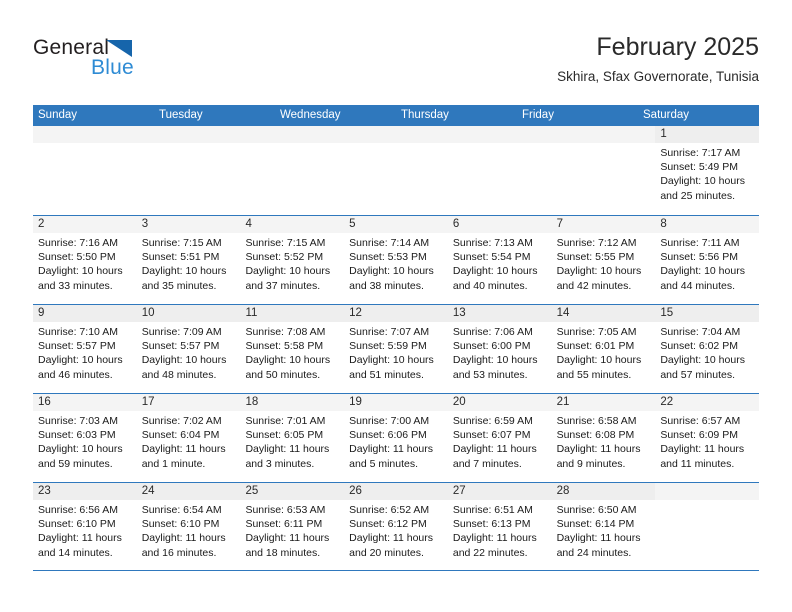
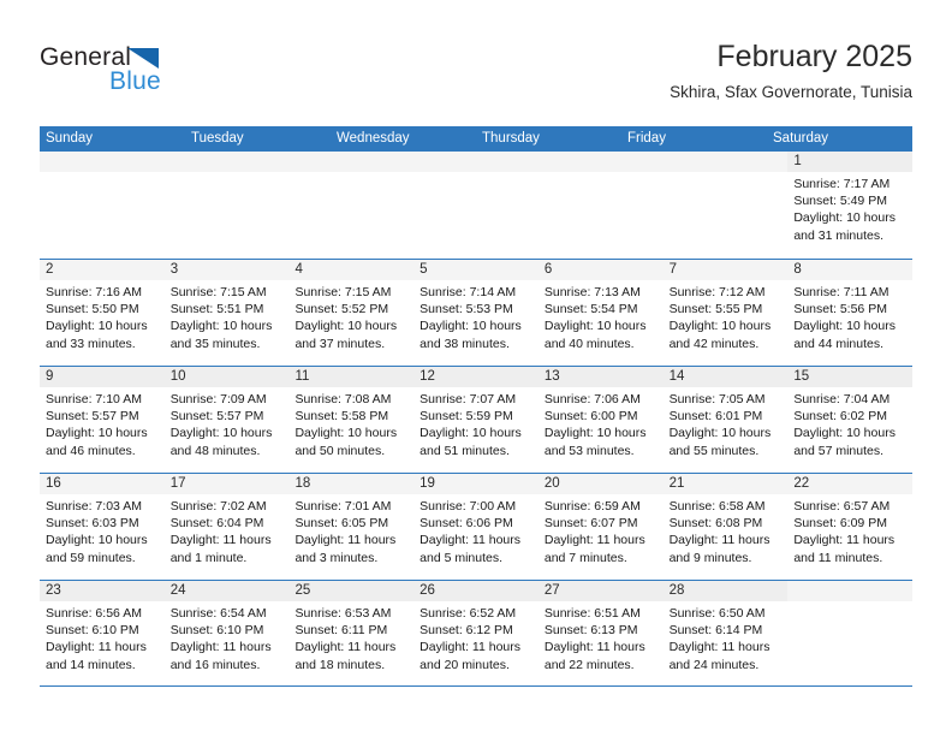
  General
  Blue
  February 2025
  Skhira, Sfax Governorate, Tunisia
  Sunday
  Tuesday
  Wednesday
  Thursday
  Friday
  Saturday
  1
  Sunrise: 7:17 AM
  Sunset: 5:49 PM
  Daylight: 10 hours
- and 25 minutes.
+ and 31 minutes.
  2
  Sunrise: 7:16 AM
  Sunset: 5:50 PM
  Daylight: 10 hours
  and 33 minutes.
  3
  Sunrise: 7:15 AM
  Sunset: 5:51 PM
  Daylight: 10 hours
  and 35 minutes.
  4
  Sunrise: 7:15 AM
  Sunset: 5:52 PM
  Daylight: 10 hours
  and 37 minutes.
  5
  Sunrise: 7:14 AM
  Sunset: 5:53 PM
  Daylight: 10 hours
  and 38 minutes.
  6
  Sunrise: 7:13 AM
  Sunset: 5:54 PM
  Daylight: 10 hours
  and 40 minutes.
  7
  Sunrise: 7:12 AM
  Sunset: 5:55 PM
  Daylight: 10 hours
  and 42 minutes.
  8
  Sunrise: 7:11 AM
  Sunset: 5:56 PM
  Daylight: 10 hours
  and 44 minutes.
  9
  Sunrise: 7:10 AM
  Sunset: 5:57 PM
  Daylight: 10 hours
  and 46 minutes.
  10
  Sunrise: 7:09 AM
  Sunset: 5:57 PM
  Daylight: 10 hours
  and 48 minutes.
  11
  Sunrise: 7:08 AM
  Sunset: 5:58 PM
  Daylight: 10 hours
  and 50 minutes.
  12
  Sunrise: 7:07 AM
  Sunset: 5:59 PM
  Daylight: 10 hours
  and 51 minutes.
  13
  Sunrise: 7:06 AM
  Sunset: 6:00 PM
  Daylight: 10 hours
  and 53 minutes.
  14
  Sunrise: 7:05 AM
  Sunset: 6:01 PM
  Daylight: 10 hours
  and 55 minutes.
  15
  Sunrise: 7:04 AM
  Sunset: 6:02 PM
  Daylight: 10 hours
  and 57 minutes.
  16
  Sunrise: 7:03 AM
  Sunset: 6:03 PM
  Daylight: 10 hours
  and 59 minutes.
  17
  Sunrise: 7:02 AM
  Sunset: 6:04 PM
  Daylight: 11 hours
  and 1 minute.
  18
  Sunrise: 7:01 AM
  Sunset: 6:05 PM
  Daylight: 11 hours
  and 3 minutes.
  19
  Sunrise: 7:00 AM
  Sunset: 6:06 PM
  Daylight: 11 hours
  and 5 minutes.
  20
  Sunrise: 6:59 AM
  Sunset: 6:07 PM
  Daylight: 11 hours
  and 7 minutes.
  21
  Sunrise: 6:58 AM
  Sunset: 6:08 PM
  Daylight: 11 hours
  and 9 minutes.
  22
  Sunrise: 6:57 AM
  Sunset: 6:09 PM
  Daylight: 11 hours
  and 11 minutes.
  23
  Sunrise: 6:56 AM
  Sunset: 6:10 PM
  Daylight: 11 hours
  and 14 minutes.
  24
  Sunrise: 6:54 AM
  Sunset: 6:10 PM
  Daylight: 11 hours
  and 16 minutes.
  25
  Sunrise: 6:53 AM
  Sunset: 6:11 PM
  Daylight: 11 hours
  and 18 minutes.
  26
  Sunrise: 6:52 AM
  Sunset: 6:12 PM
  Daylight: 11 hours
  and 20 minutes.
  27
  Sunrise: 6:51 AM
  Sunset: 6:13 PM
  Daylight: 11 hours
  and 22 minutes.
  28
  Sunrise: 6:50 AM
  Sunset: 6:14 PM
  Daylight: 11 hours
  and 24 minutes.
